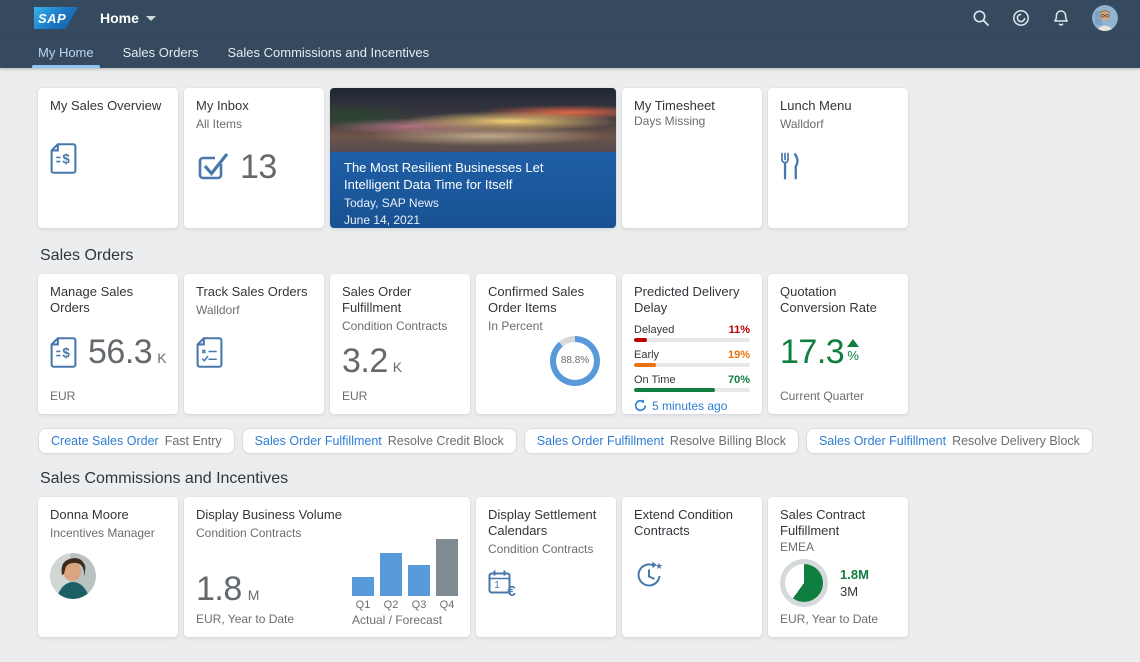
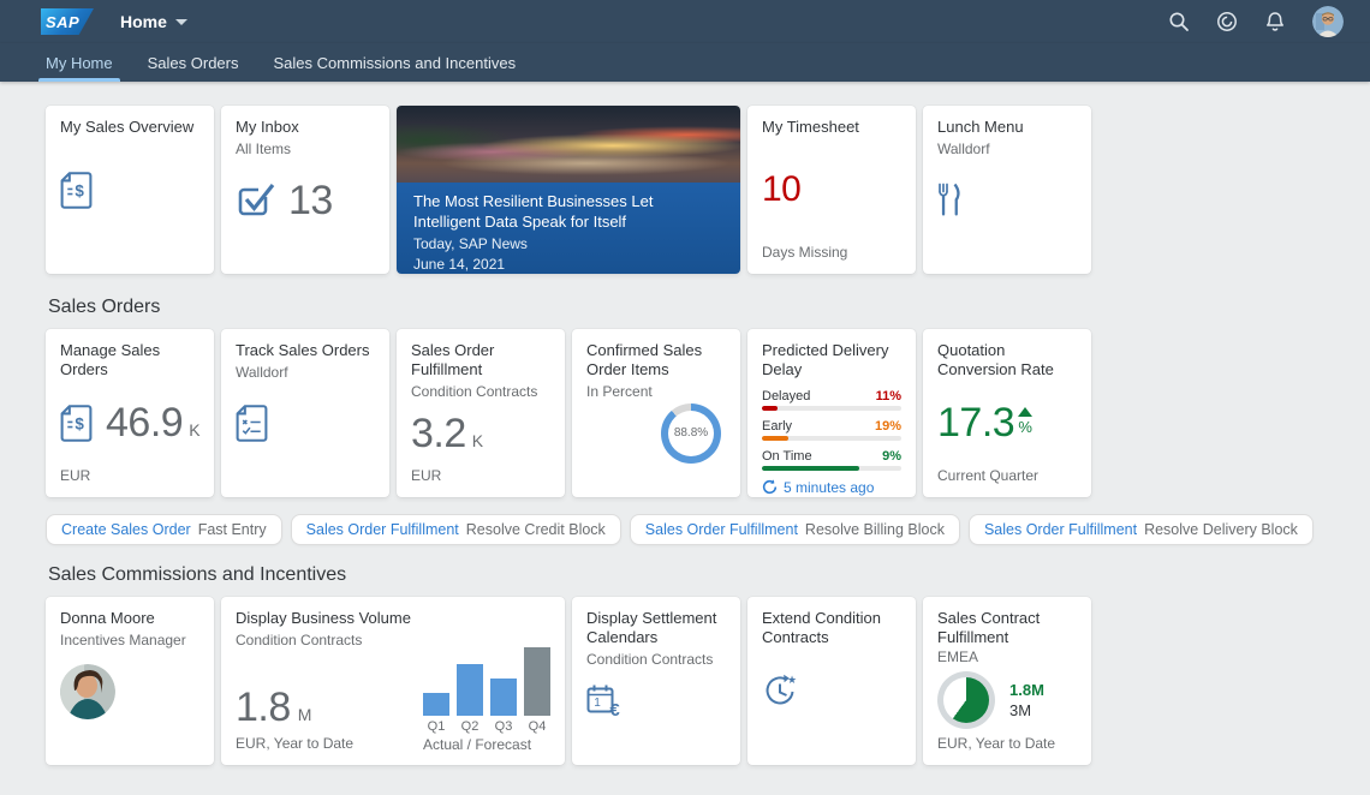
  SAP
  Home
  My Home
  Sales Orders
  Sales Commissions and Incentives
  My Sales Overview
  $
  My Inbox
  All Items
  13
- The Most Resilient Businesses Let Intelligent Data Time for Itself
+ The Most Resilient Businesses Let Intelligent Data Speak for Itself
  Today, SAP News
  June 14, 2021
  My Timesheet
+ 10
  Days Missing
  Lunch Menu
  Walldorf
  Sales Orders
  Manage Sales Orders
  $
- 56.3
+ 46.9
  K
  EUR
  Track Sales Orders
  Walldorf
  Sales Order Fulfillment
  Condition Contracts
  3.2
  K
  EUR
  Confirmed Sales Order Items
  In Percent
  88.8%
  Predicted Delivery Delay
  Delayed
  11%
  Early
  19%
  On Time
- 70%
+ 9%
  5 minutes ago
  Quotation Conversion Rate
  17.3
  %
  Current Quarter
  Create Sales Order
  Fast Entry
  Sales Order Fulfillment
  Resolve Credit Block
  Sales Order Fulfillment
  Resolve Billing Block
  Sales Order Fulfillment
  Resolve Delivery Block
  Sales Commissions and Incentives
  Donna Moore
  Incentives Manager
  Display Business Volume
  Condition Contracts
  1.8
  M
  EUR, Year to Date
  Q1
  Q2
  Q3
  Q4
  Actual / Forecast
  Display Settlement Calendars
  Condition Contracts
  1
  €
  Extend Condition Contracts
  ★
  Sales Contract Fulfillment
  EMEA
  1.8M
  3M
  EUR, Year to Date
